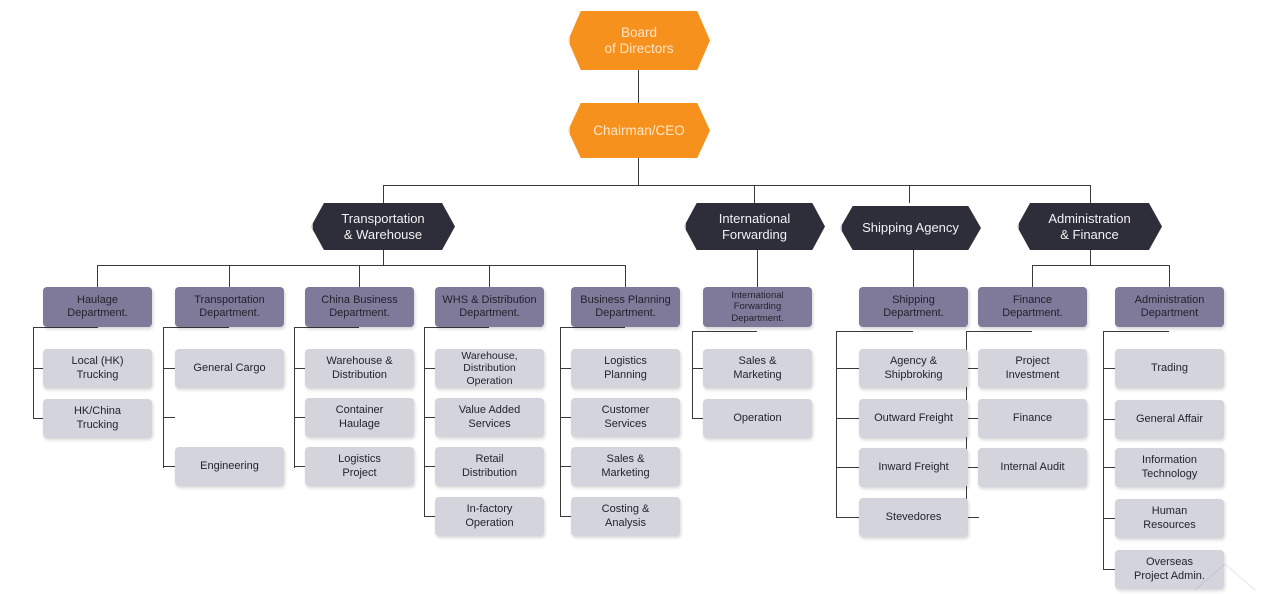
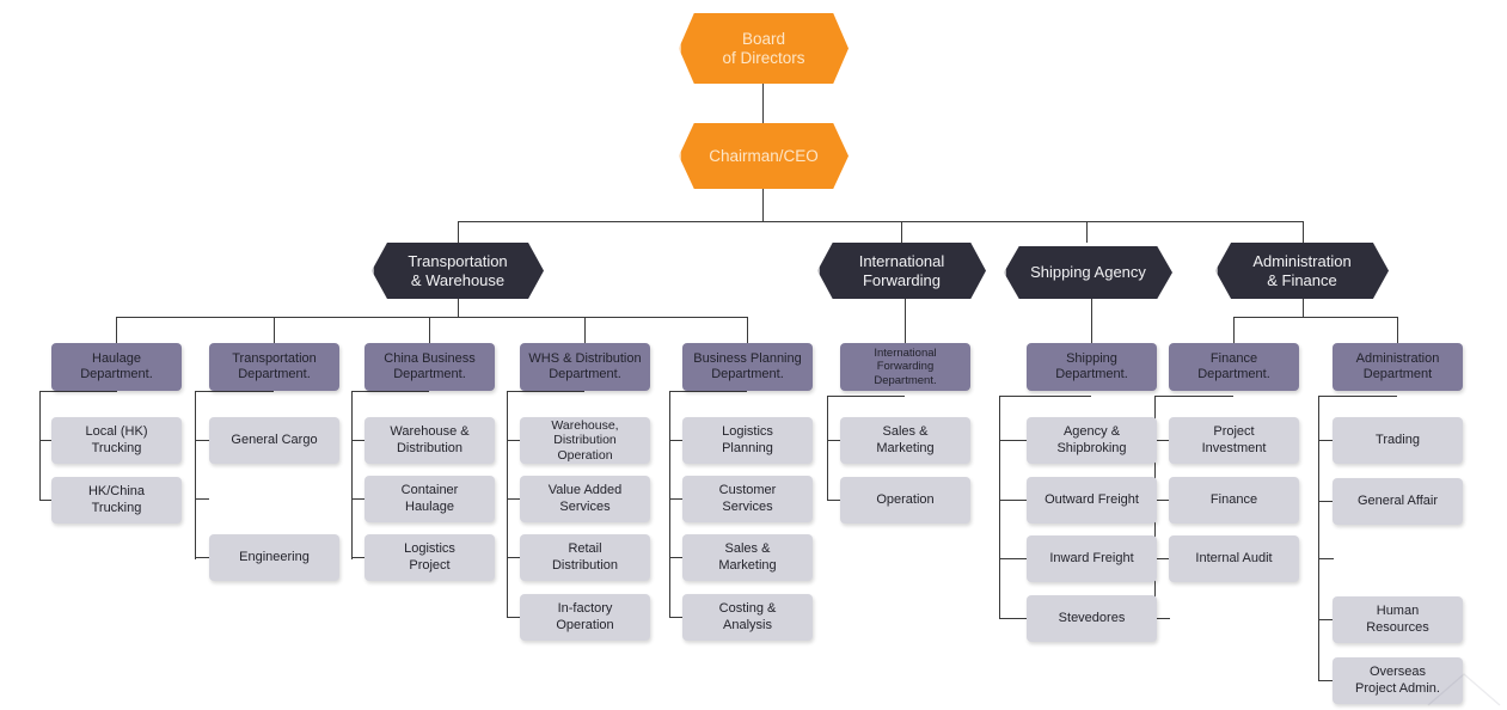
  Board
  of Directors
  Chairman/CEO
  Transportation
  & Warehouse
  International
  Forwarding
  Shipping Agency
  Administration
  & Finance
  Haulage
  Department.
  Transportation
  Department.
  China Business
  Department.
  WHS & Distribution
  Department.
  Business Planning
  Department.
  International
  Forwarding
  Department.
  Shipping
  Department.
  Finance
  Department.
  Administration
  Department
  Local (HK)
  Trucking
  HK/China
  Trucking
  General Cargo
  Engineering
  Warehouse &
  Distribution
  Container
  Haulage
  Logistics
  Project
  Warehouse,
  Distribution Operation
  Value Added
  Services
  Retail
  Distribution
  In-factory
  Operation
  Logistics
  Planning
  Customer
  Services
  Sales &
  Marketing
  Costing &
  Analysis
  Sales &
  Marketing
  Operation
  Agency &
  Shipbroking
  Outward Freight
  Inward Freight
  Stevedores
  Project
  Investment
  Finance
  Internal Audit
  Trading
  General Affair
- Information
- Technology
  Human
  Resources
  Overseas
  Project Admin.
